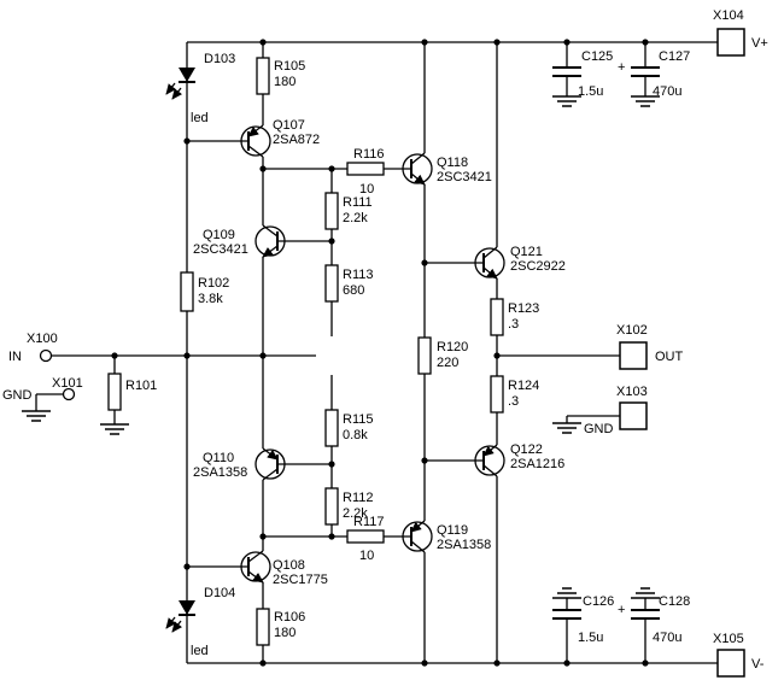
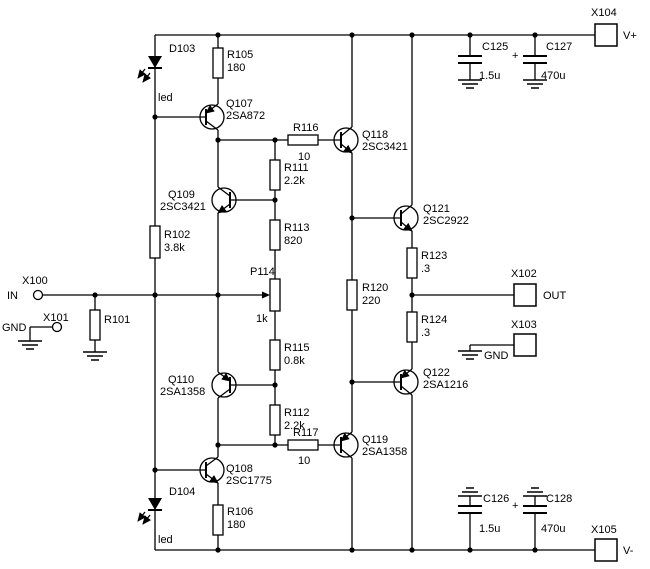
  D103
  led
  D104
  led
  R105
  180
  R106
  180
  R102
  3.8k
  R101
  R111
  2.2k
  R113
- 680
+ 820
  R115
  0.8k
  R112
  2.2k
  R116
  10
  R117
  10
  R120
  220
  R123
  .3
  R124
  .3
+ P114
+ 1k
  Q107
  2SA872
  Q109
  2SC3421
  Q110
  2SA1358
  Q108
  2SC1775
  Q118
  2SC3421
  Q119
  2SA1358
  Q121
  2SC2922
  Q122
  2SA1216
  C125
  1.5u
  C127
  470u
  +
  C126
  1.5u
  C128
  470u
  +
  X100
  IN
  X101
  GND
  X102
  OUT
  X103
  GND
  X104
  V+
  X105
  V-
